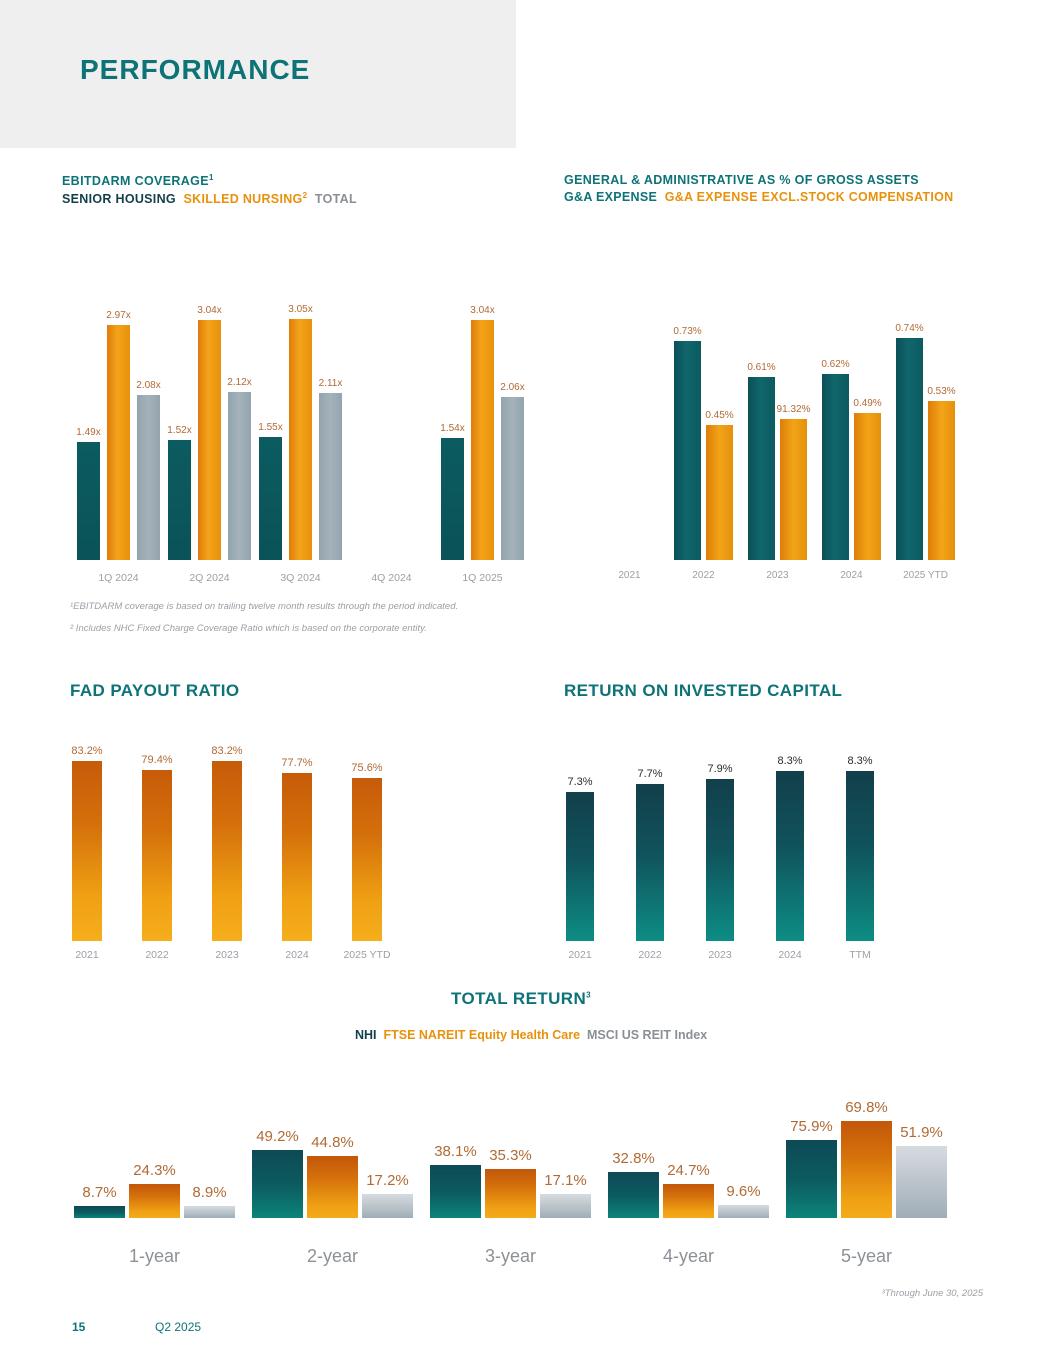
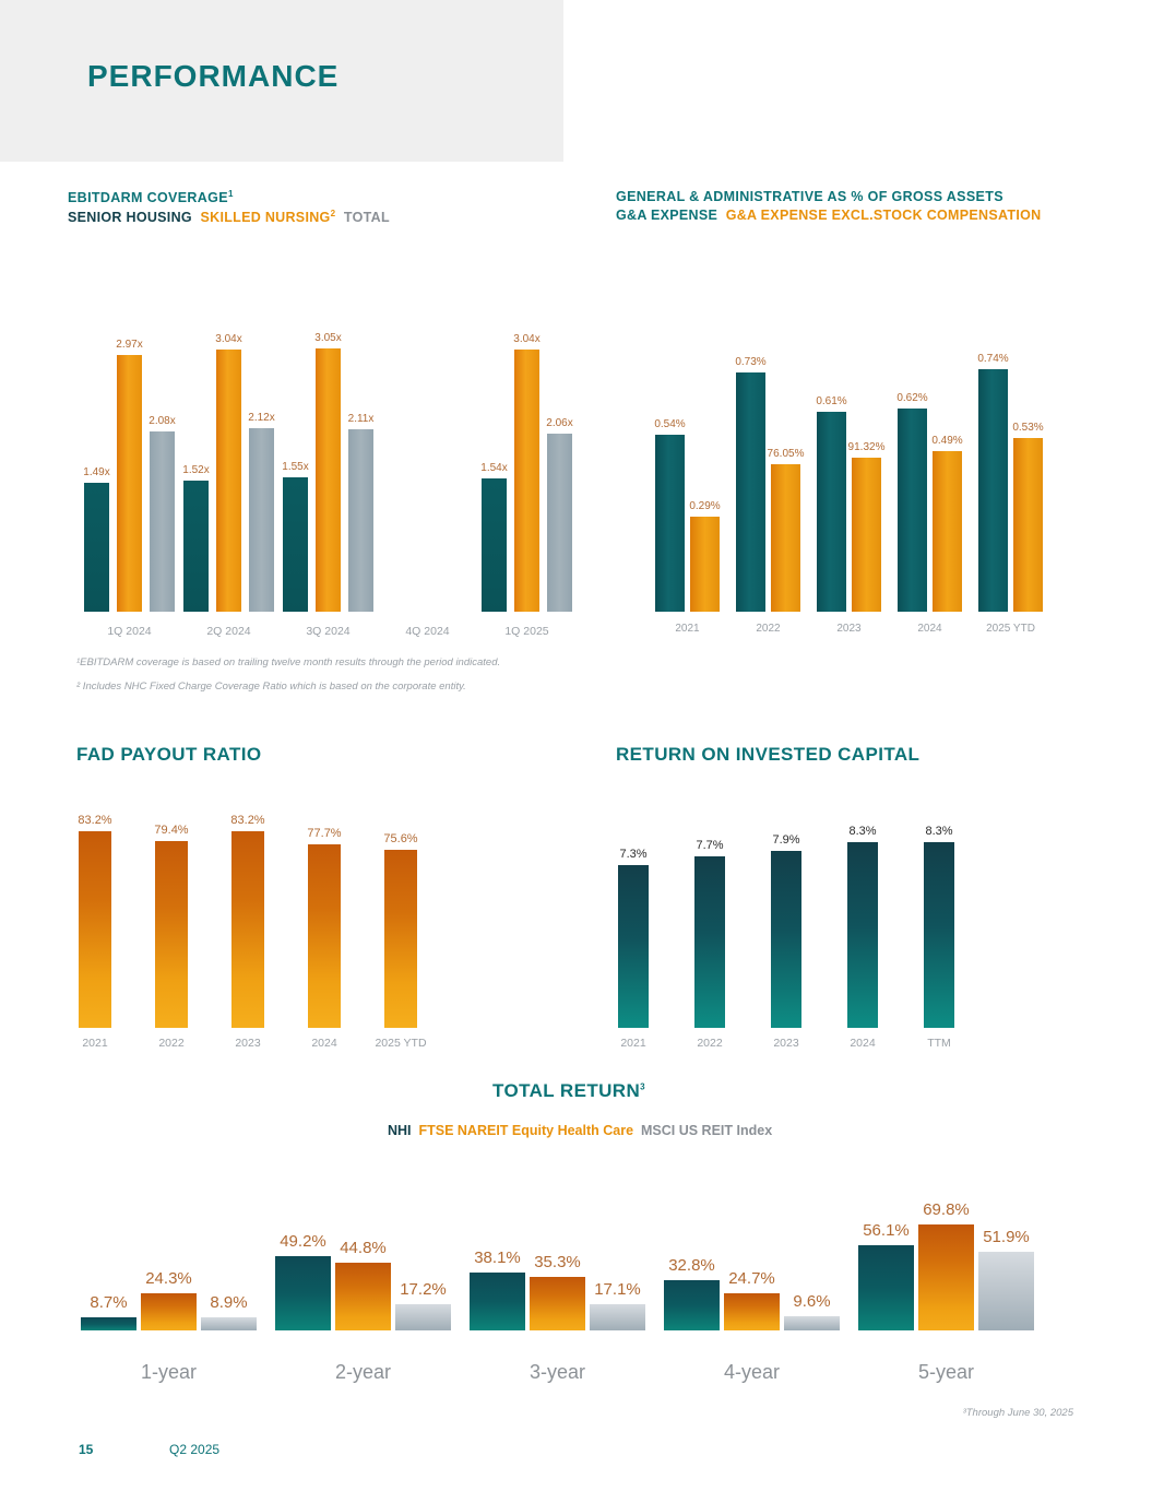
  PERFORMANCE
  EBITDARM COVERAGE1
  SENIOR HOUSING SKILLED NURSING2 TOTAL
  1.49x
  2.97x
  2.08x
  1.52x
  3.04x
  2.12x
  1.55x
  3.05x
  2.11x
  1.54x
  3.04x
  2.06x
  1Q 2024
  2Q 2024
  3Q 2024
  4Q 2024
  1Q 2025
  ¹EBITDARM coverage is based on trailing twelve month results through the period indicated.
  ² Includes NHC Fixed Charge Coverage Ratio which is based on the corporate entity.
  GENERAL & ADMINISTRATIVE AS % OF GROSS ASSETS
  G&A EXPENSE G&A EXPENSE EXCL.STOCK COMPENSATION
+ 0.54%
+ 0.29%
  0.73%
- 0.45%
+ 76.05%
  0.61%
  91.32%
  0.62%
  0.49%
  0.74%
  0.53%
  2021
  2022
  2023
  2024
  2025 YTD
  FAD PAYOUT RATIO
  83.2%
  79.4%
  83.2%
  77.7%
  75.6%
  2021
  2022
  2023
  2024
  2025 YTD
  RETURN ON INVESTED CAPITAL
  7.3%
  7.7%
  7.9%
  8.3%
  8.3%
  2021
  2022
  2023
  2024
  TTM
  TOTAL RETURN3
  NHI FTSE NAREIT Equity Health Care MSCI US REIT Index
  8.7%
  24.3%
  8.9%
  1-year
  49.2%
  44.8%
  17.2%
  2-year
  38.1%
  35.3%
  17.1%
  3-year
  32.8%
  24.7%
  9.6%
  4-year
- 75.9%
+ 56.1%
  69.8%
  51.9%
  5-year
  ³Through June 30, 2025
  15
  Q2 2025
